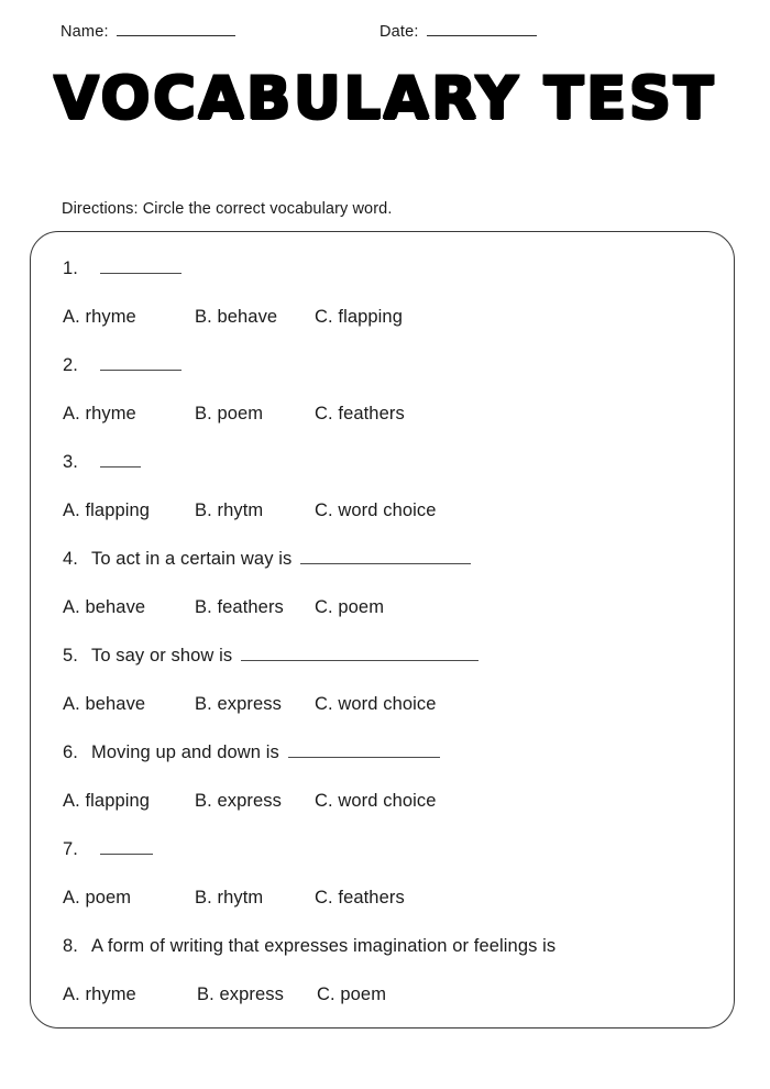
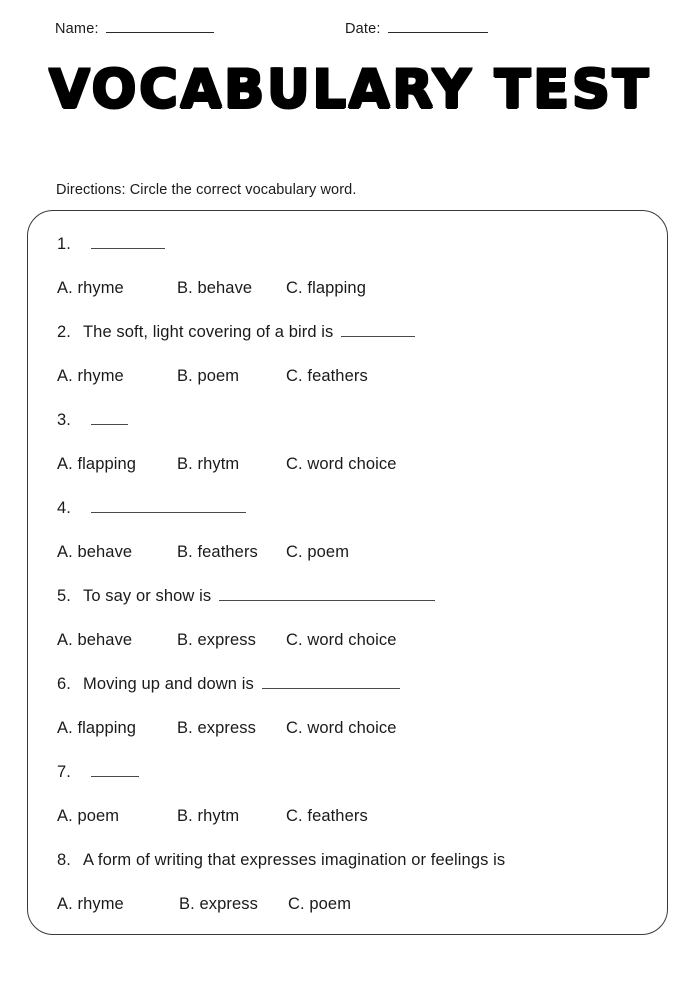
  Name:
  Date:
  VOCABULARY TEST
  Directions: Circle the correct vocabulary word.
  1.
  A. rhyme
  B. behave
  C. flapping
  2.
+ The soft, light covering of a bird is
  A. rhyme
  B. poem
  C. feathers
  3.
  A. flapping
  B. rhytm
  C. word choice
  4.
- To act in a certain way is
  A. behave
  B. feathers
  C. poem
  5.
  To say or show is
  A. behave
  B. express
  C. word choice
  6.
  Moving up and down is
  A. flapping
  B. express
  C. word choice
  7.
  A. poem
  B. rhytm
  C. feathers
  8.
  A form of writing that expresses imagination or feelings is
  A. rhyme
  B. express
  C. poem
